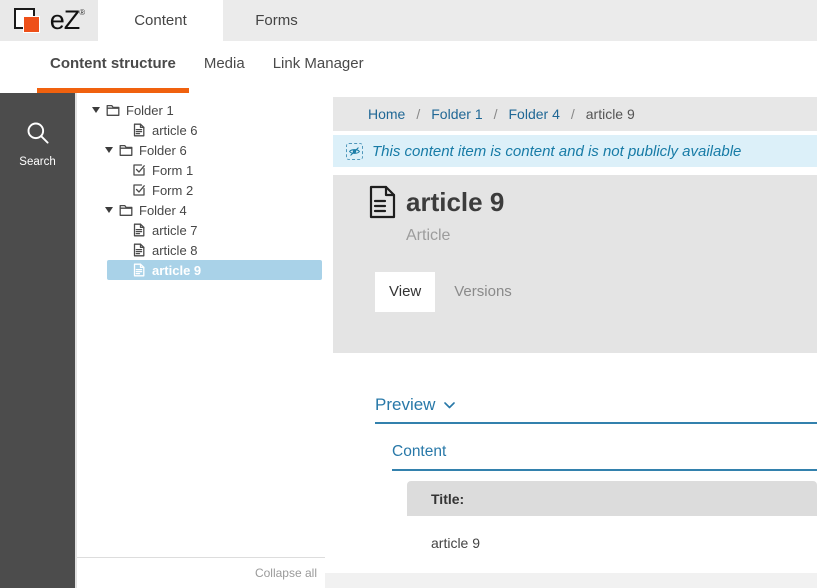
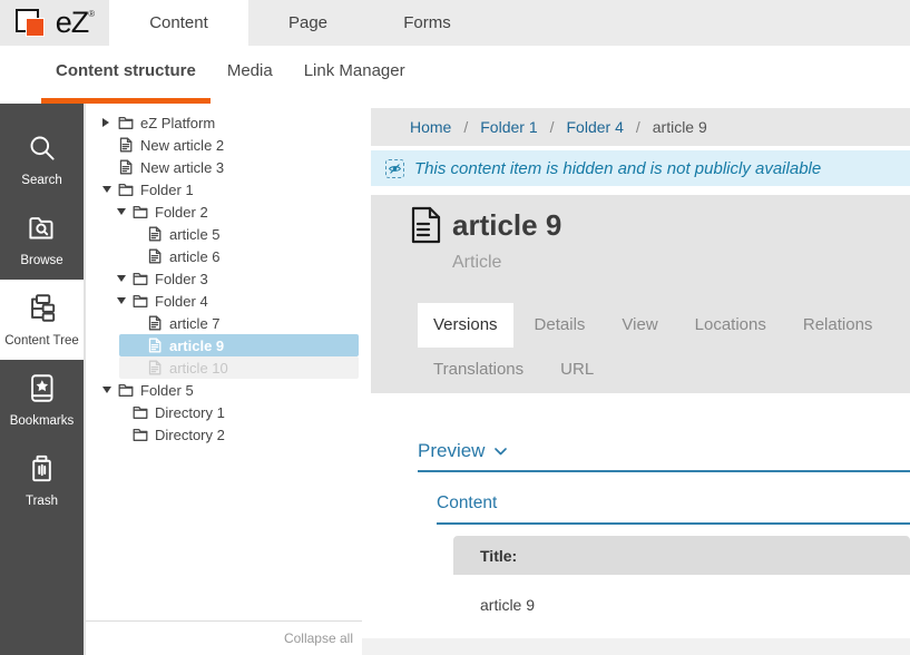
  eZ®
  Content
+ Page
  Forms
  Content structure Media Link Manager
  Search
+ Browse
+ Content Tree
+ Bookmarks
+ Trash
+ eZ Platform
+ New article 2
+ New article 3
  Folder 1
+ Folder 2
+ article 5
  article 6
- Folder 6
+ Folder 3
- Form 1
- Form 2
  Folder 4
  article 7
- article 8
  article 9
+ article 10
+ Folder 5
+ Directory 1
+ Directory 2
  Collapse all
  Home
  /
  Folder 1
  /
  Folder 4
  /
  article 9
- This content item is content and is not publicly available
+ This content item is hidden and is not publicly available
  article 9
  Article
- View
+ Versions
+ Details
- Versions
+ View
+ Locations
+ Relations
+ Translations
+ URL
  Preview
  Content
  Title:
  article 9
